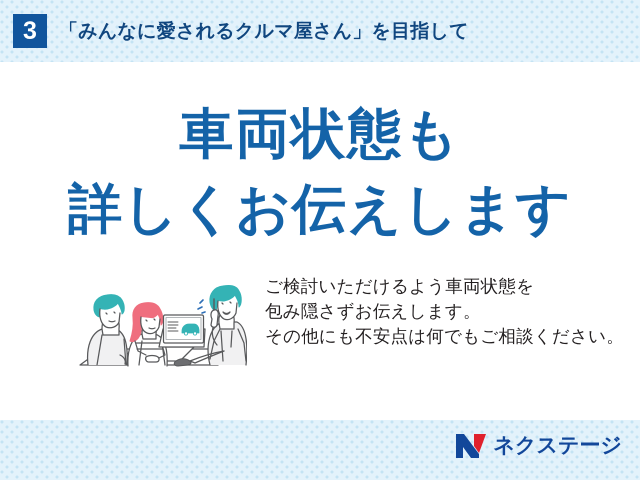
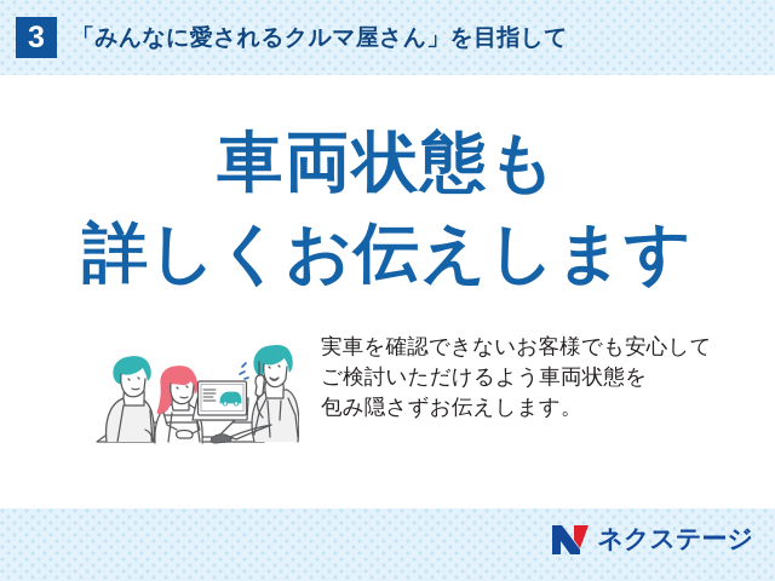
  3
  「みんなに愛されるクルマ屋さん」を目指して
  車両状態も
  詳しくお伝えします
+ 実車を確認できないお客様でも安心して
  ご検討いただけるよう車両状態を
  包み隠さずお伝えします。
- その他にも不安点は何でもご相談ください。
  ネクステージ
